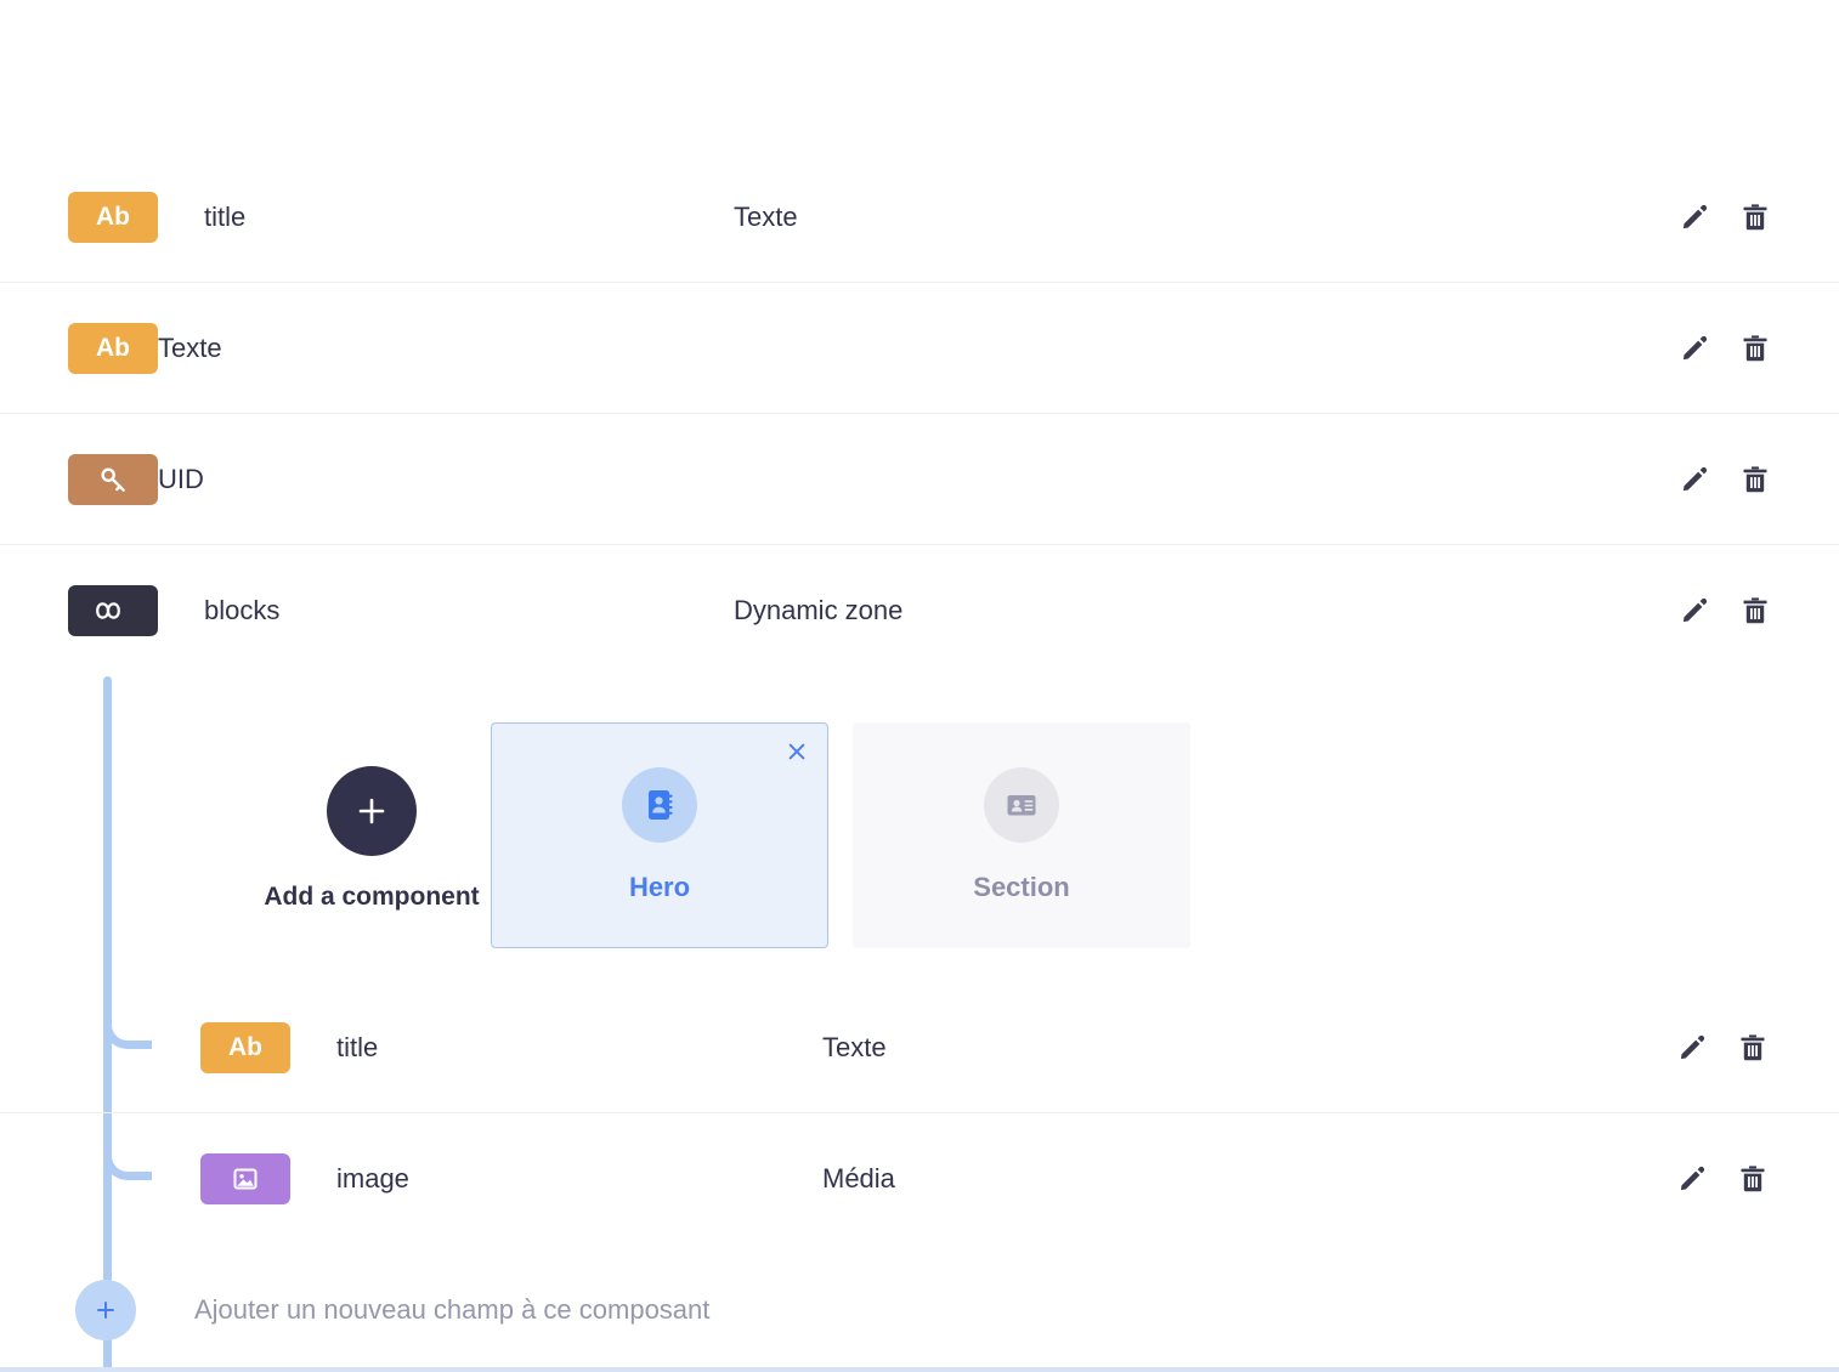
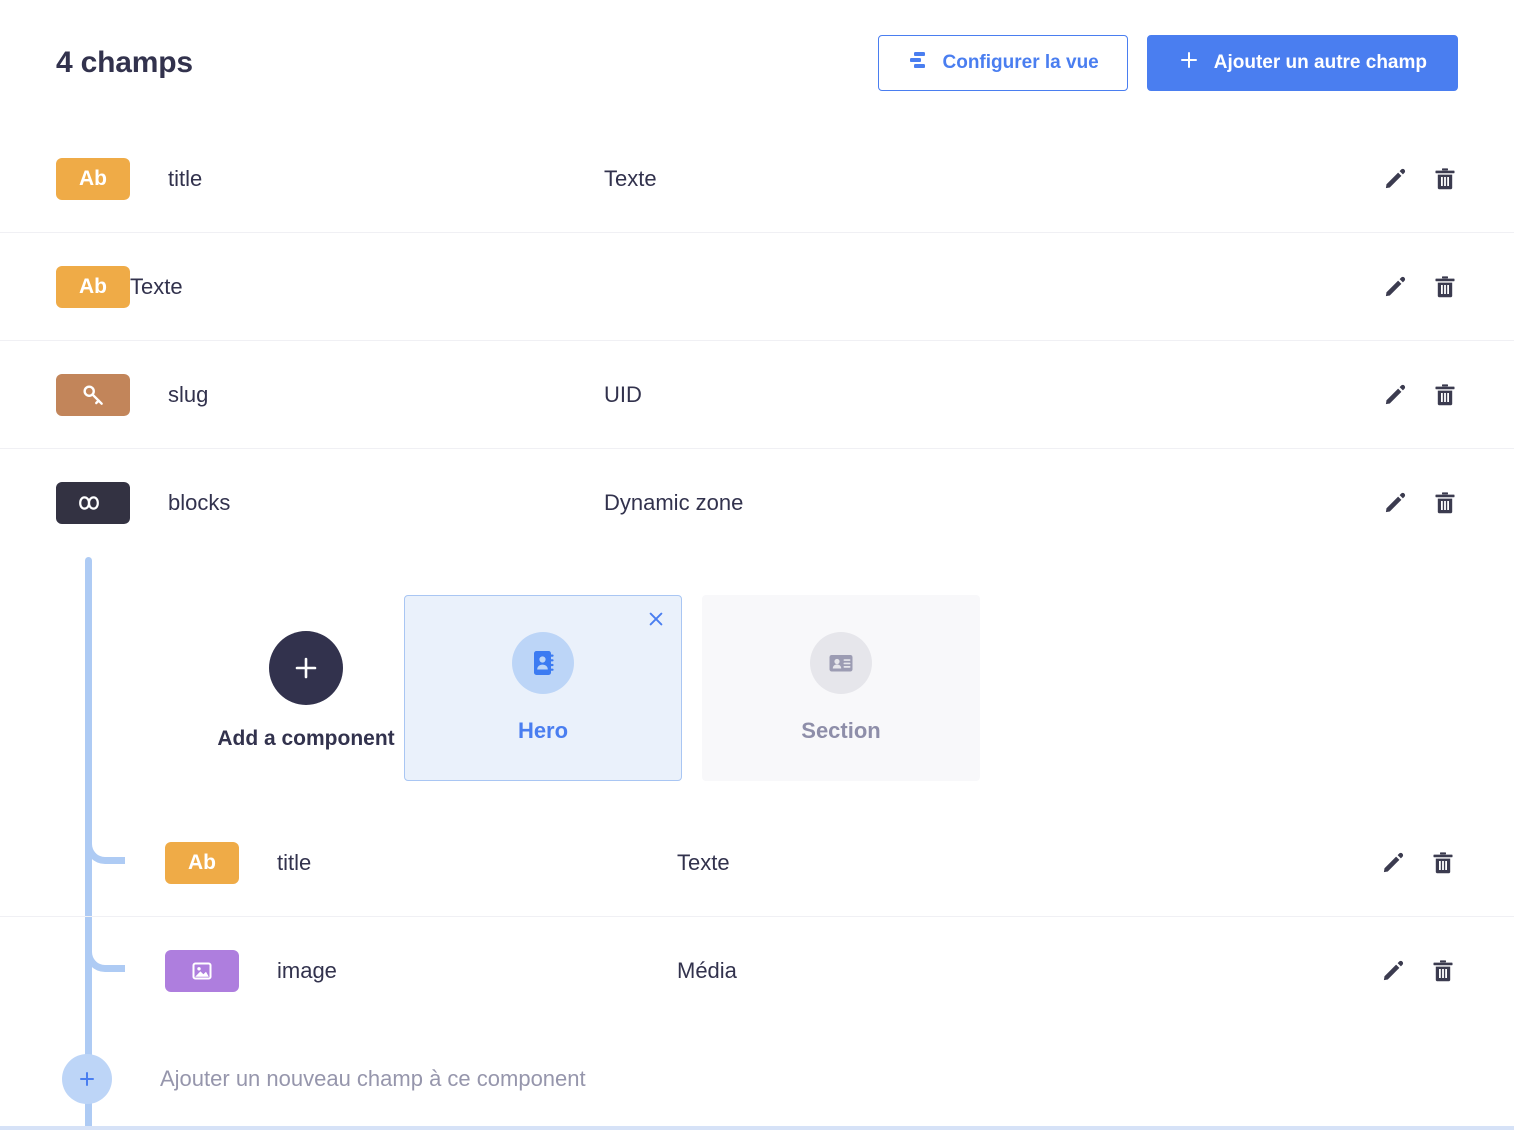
+ 4 champs
+ Configurer la vue
+ Ajouter un autre champ
  Ab
  title
  Texte
  Ab
  Texte
+ slug
  UID
  blocks
  Dynamic zone
  Add a component
  Hero
  Section
  Ab
  title
  Texte
  image
  Média
- Ajouter un nouveau champ à ce composant
+ Ajouter un nouveau champ à ce component
